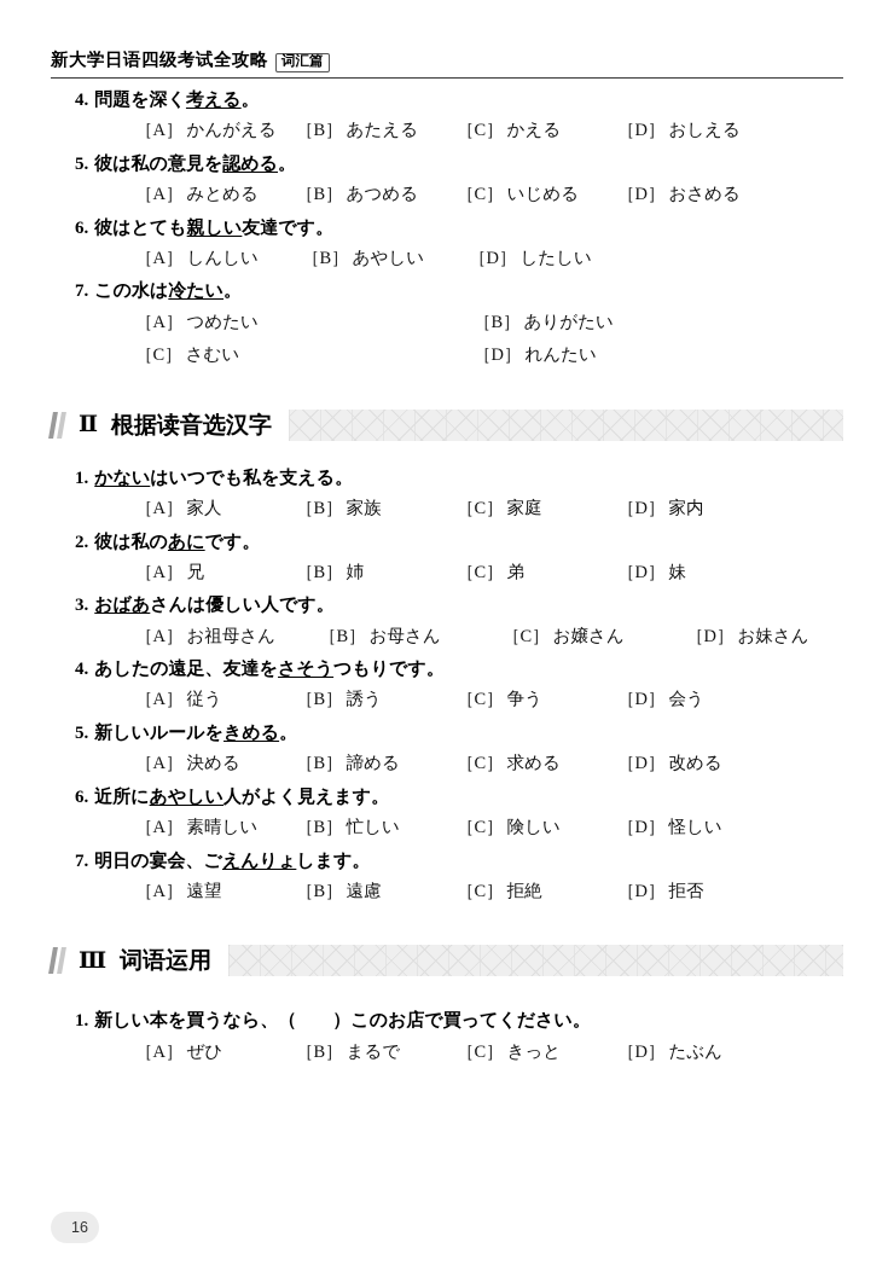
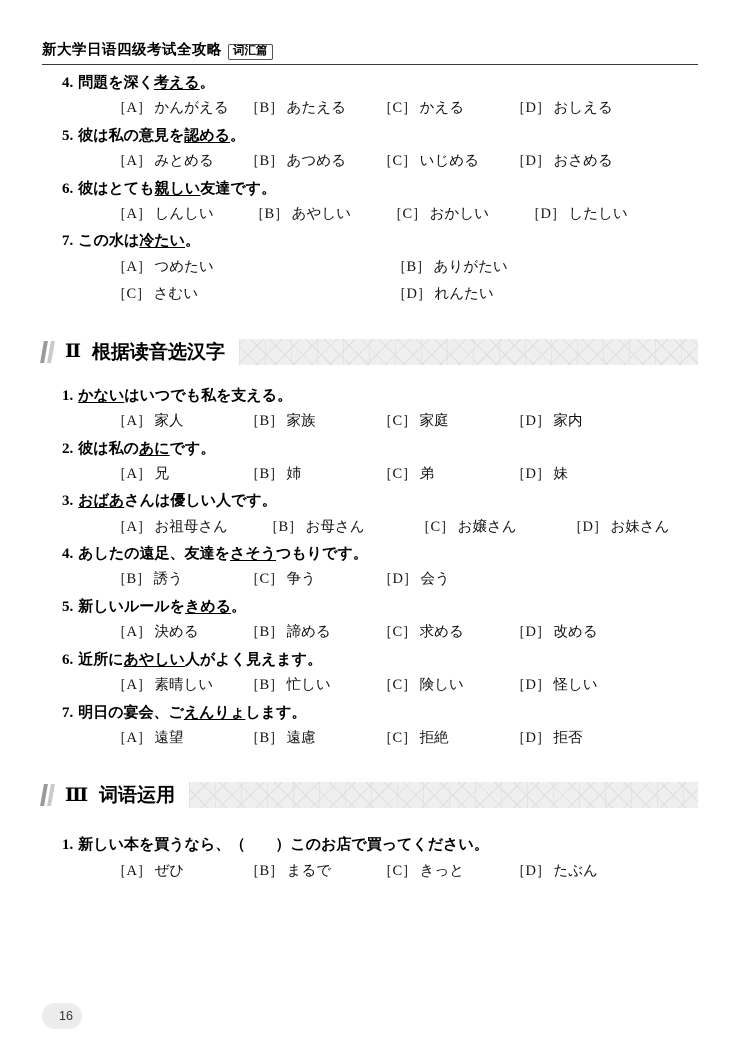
  新大学日语四级考试全攻略
  词汇篇
  4. 問題を深く考える。
  ［A］ かんがえる
  ［B］ あたえる
  ［C］ かえる
  ［D］ おしえる
  5. 彼は私の意見を認める。
  ［A］ みとめる
  ［B］ あつめる
  ［C］ いじめる
  ［D］ おさめる
  6. 彼はとても親しい友達です。
  ［A］ しんしい
  ［B］ あやしい
+ ［C］ おかしい
  ［D］ したしい
  7. この水は冷たい。
  ［A］ つめたい
  ［B］ ありがたい
  ［C］ さむい
  ［D］ れんたい
  Ⅱ
  根据读音选汉字
  1. かないはいつでも私を支える。
  ［A］ 家人
  ［B］ 家族
  ［C］ 家庭
  ［D］ 家内
  2. 彼は私のあにです。
  ［A］ 兄
  ［B］ 姉
  ［C］ 弟
  ［D］ 妹
  3. おばあさんは優しい人です。
  ［A］ お祖母さん
  ［B］ お母さん
  ［C］ お嬢さん
  ［D］ お妹さん
  4. あしたの遠足、友達をさそうつもりです。
- ［A］ 従う
  ［B］ 誘う
  ［C］ 争う
  ［D］ 会う
  5. 新しいルールをきめる。
  ［A］ 決める
  ［B］ 諦める
  ［C］ 求める
  ［D］ 改める
  6. 近所にあやしい人がよく見えます。
  ［A］ 素晴しい
  ［B］ 忙しい
  ［C］ 険しい
  ［D］ 怪しい
  7. 明日の宴会、ごえんりょします。
  ［A］ 遠望
  ［B］ 遠慮
  ［C］ 拒絶
  ［D］ 拒否
  Ⅲ
  词语运用
  1. 新しい本を買うなら、（ ）このお店で買ってください。
  ［A］ ぜひ
  ［B］ まるで
  ［C］ きっと
  ［D］ たぶん
  16
